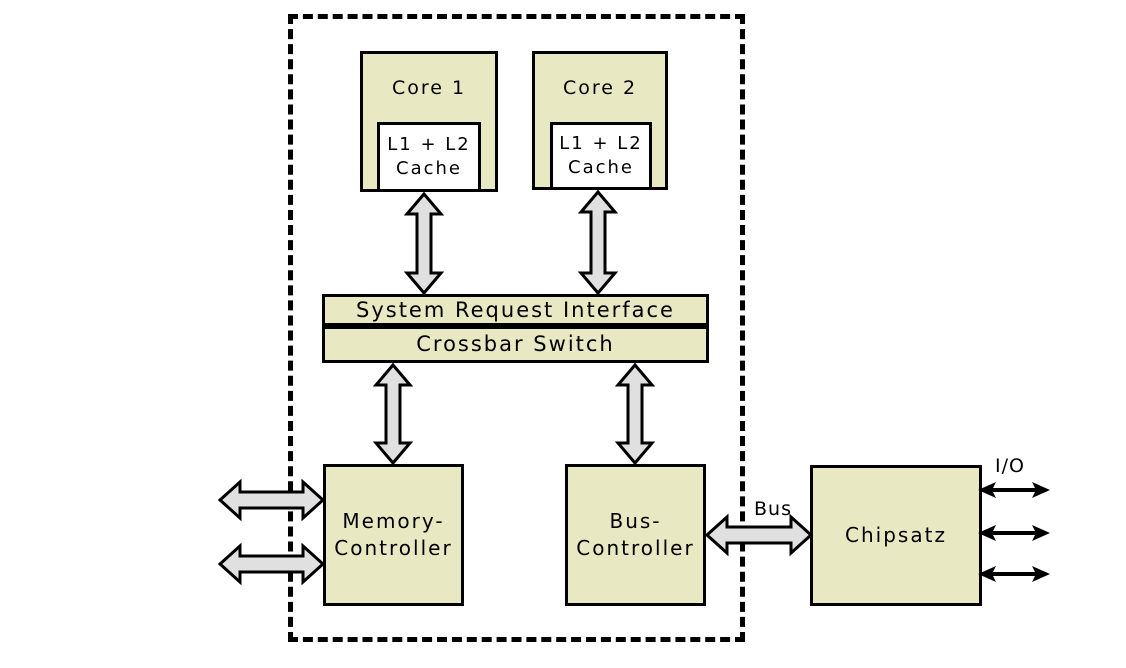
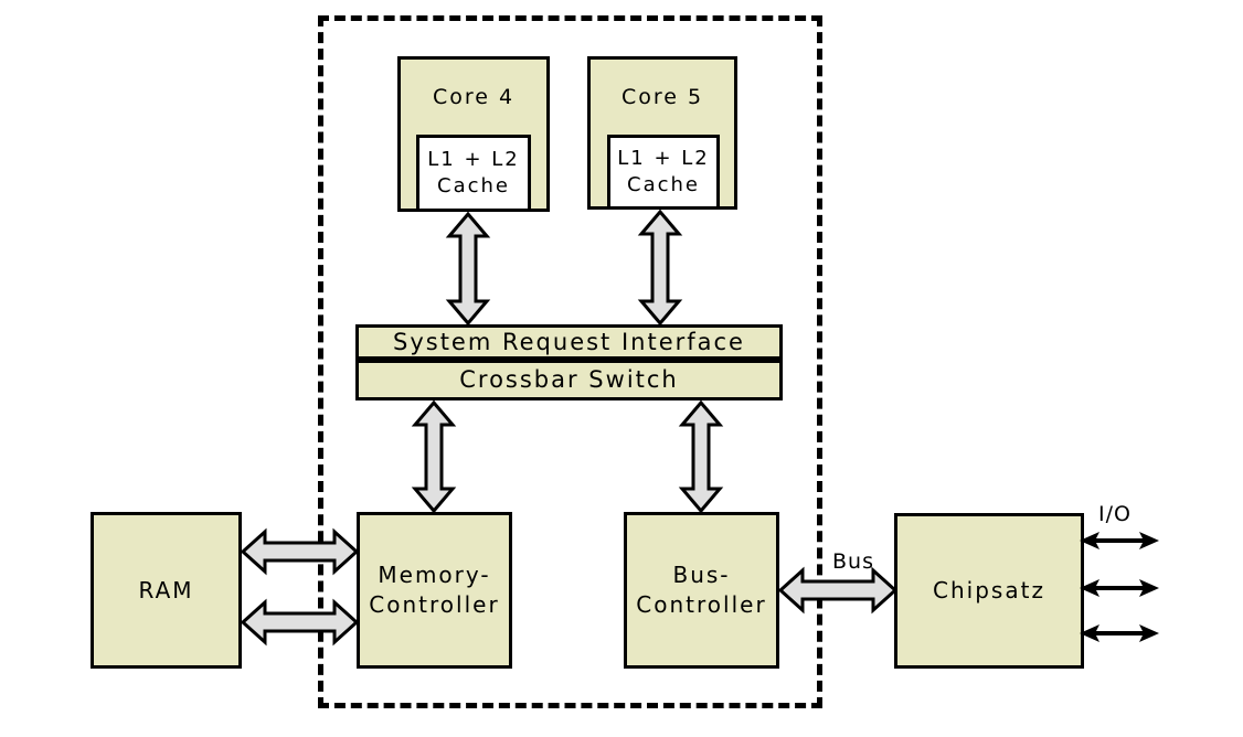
- Core 1
+ Core 4
  L1 + L2
  Cache
- Core 2
+ Core 5
  L1 + L2
  Cache
  System Request Interface
  Crossbar Switch
+ RAM
  Memory-
  Controller
  Bus-
  Controller
  Bus
  Chipsatz
  I/O
